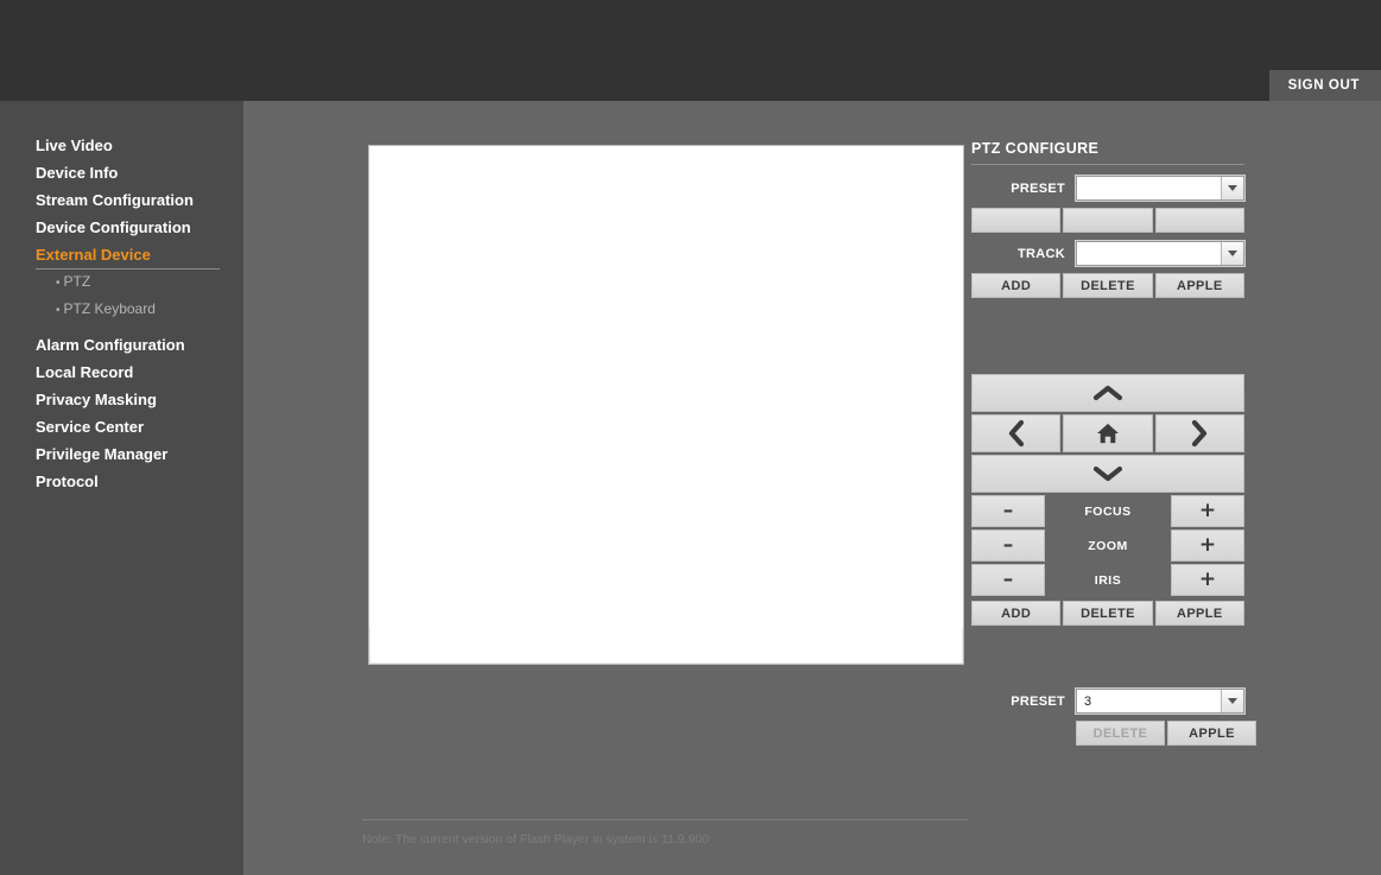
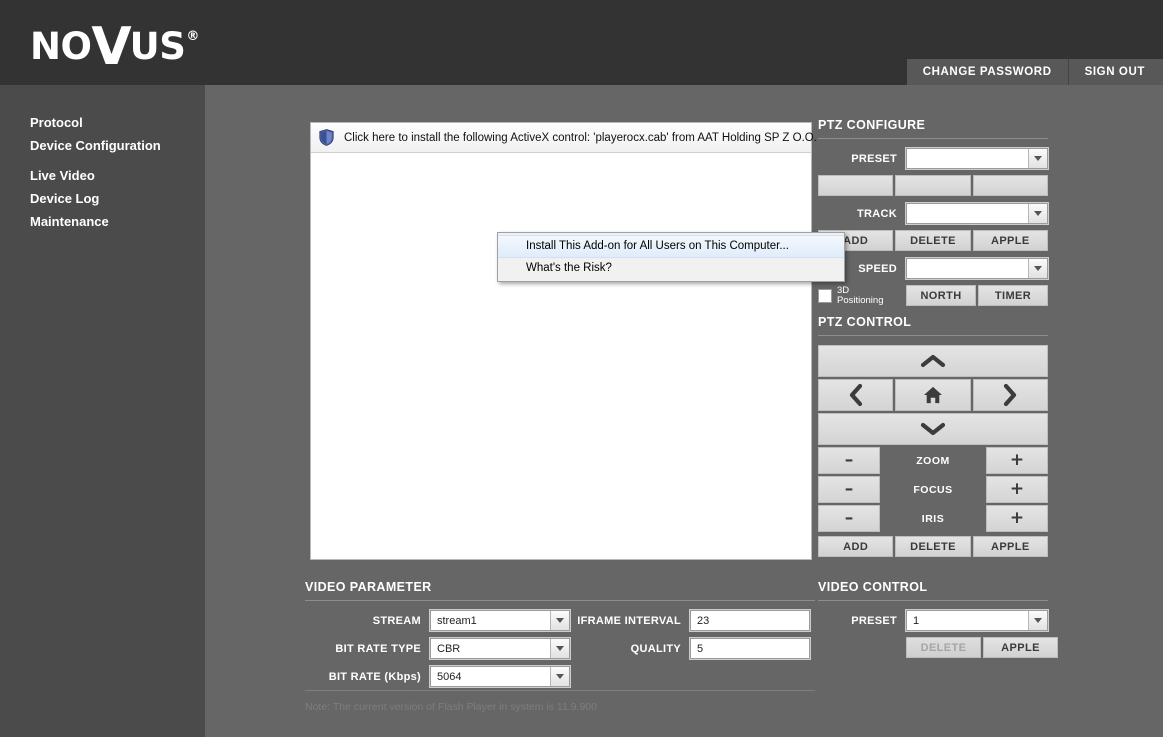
+ NOVUS®
+ CHANGE PASSWORD
  SIGN OUT
- Live Video
+ Protocol
- Device Info
- Stream Configuration
  Device Configuration
- External Device
- • PTZ
- • PTZ Keyboard
- Alarm Configuration
- Local Record
- Privacy Masking
- Service Center
- Privilege Manager
- Protocol
+ Live Video
+ Device Log
+ Maintenance
+ Click here to install the following ActiveX control: 'playerocx.cab' from AAT Holding SP Z O.O.
+ Install This Add-on for All Users on This Computer...
+ What's the Risk?
  PTZ CONFIGURE
  PRESET
  TRACK
  ADD
  DELETE
  APPLE
+ SPEED
+ 3D
+ Positioning
+ NORTH
+ TIMER
+ PTZ CONTROL
  –
- FOCUS
+ ZOOM
  +
  –
- ZOOM
+ FOCUS
  +
  –
  IRIS
  +
  ADD
  DELETE
  APPLE
+ VIDEO PARAMETER
+ STREAM
+ stream1
+ BIT RATE TYPE
+ CBR
+ BIT RATE (Kbps)
+ 5064
+ IFRAME INTERVAL
+ 23
+ QUALITY
+ 5
+ VIDEO CONTROL
  PRESET
- 3
+ 1
  DELETE
  APPLE
